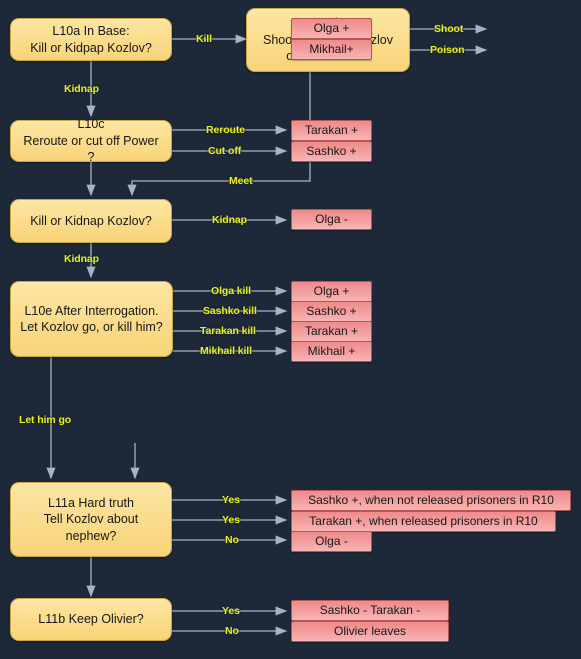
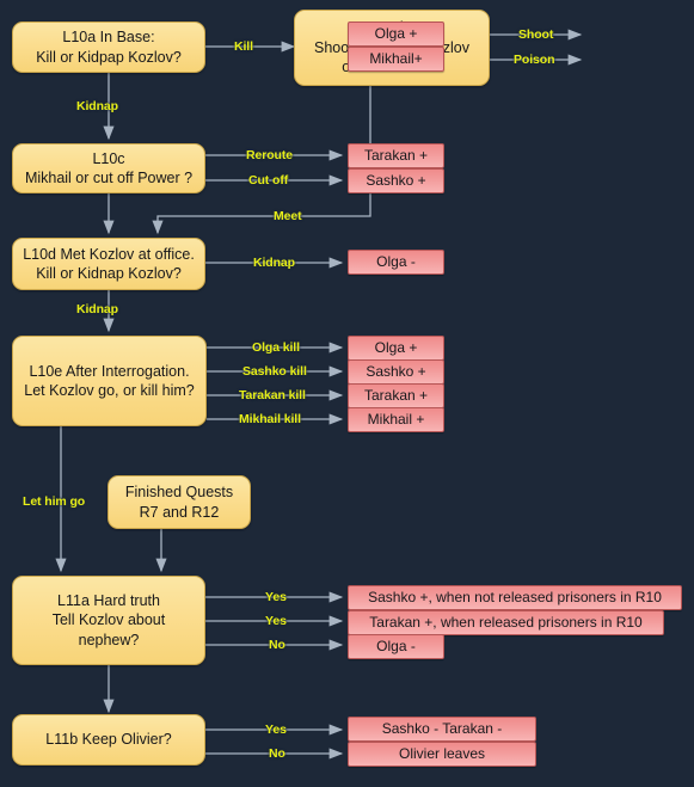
  L10a In Base:
  Kill or Kidpap Kozlov?
  L10c
- Reroute or cut off Power ?
+ Mikhail or cut off Power ?
+ L10d Met Kozlov at office.
  Kill or Kidnap Kozlov?
  L10e After Interrogation.
  Let Kozlov go, or kill him?
+ Finished Quests
+ R7 and R12
  L11a Hard truth
  Tell Kozlov about nephew?
  L11b Keep Olivier?
  Olga +
  Mikhail+
  Tarakan +
  Sashko +
  Olga -
  Olga +
  Sashko +
  Tarakan +
  Mikhail +
  Sashko +, when not released prisoners in R10
  Tarakan +, when released prisoners in R10
  Olga -
  Sashko - Tarakan -
  Olivier leaves
  Kill
  Kidnap
  Shoot
  Poison
  Reroute
  Cut off
  Meet
  Kidnap
  Kidnap
  Olga kill
  Sashko kill
  Tarakan kill
  Mikhail kill
  Let him go
  Yes
  Yes
  No
  Yes
  No
